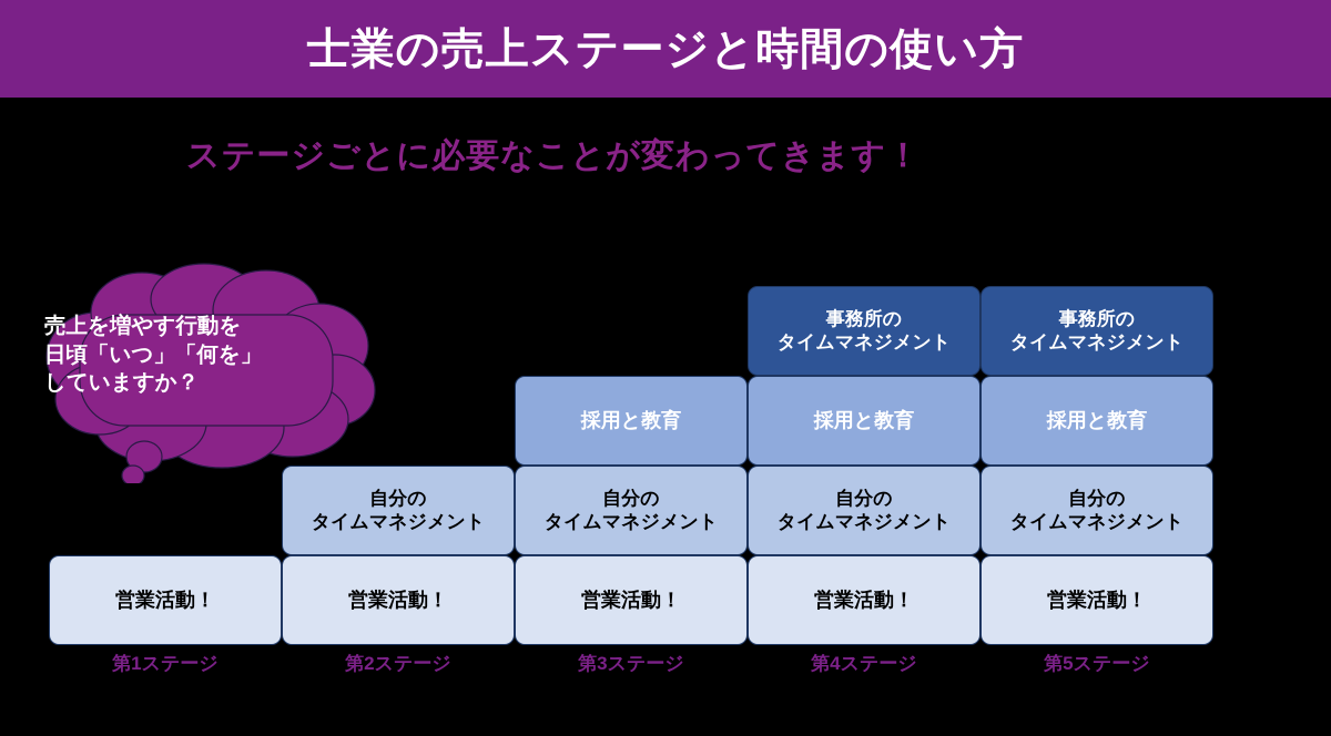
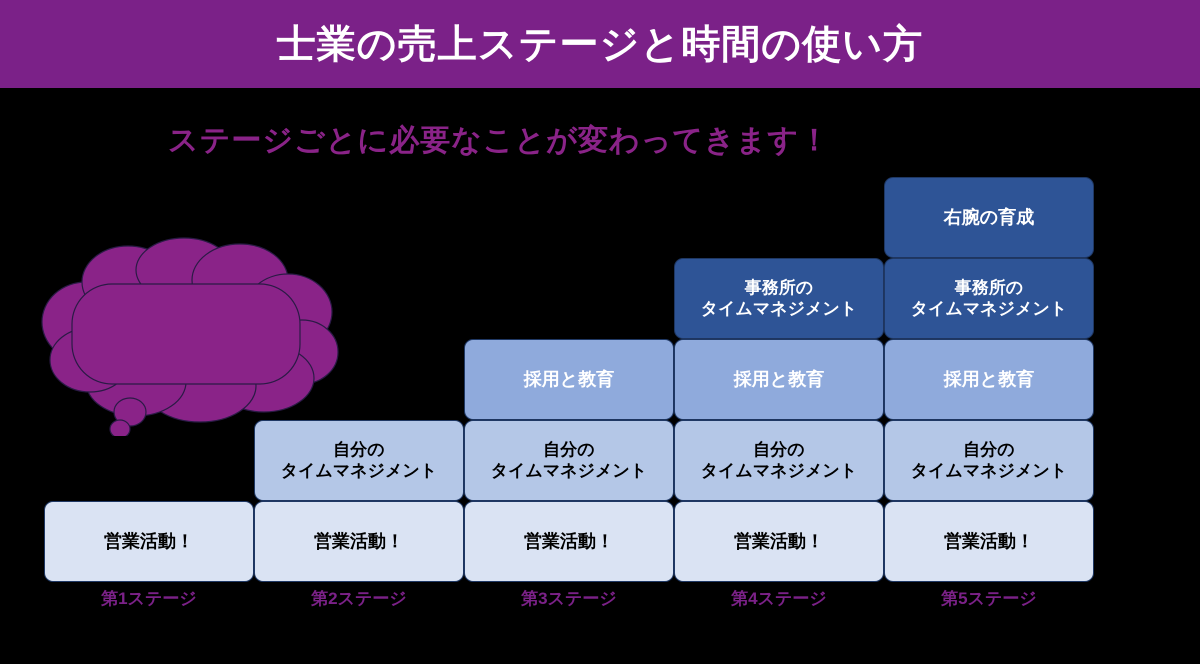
  士業の売上ステージと時間の使い方
  ステージごとに必要なことが変わってきます！
- 売上を増やす行動を
- 日頃「いつ」「何を」
- していますか？
  営業活動！
  自分の
  タイムマネジメント
  営業活動！
  採用と教育
  自分の
  タイムマネジメント
  営業活動！
  事務所の
  タイムマネジメント
  採用と教育
  自分の
  タイムマネジメント
  営業活動！
+ 右腕の育成
  事務所の
  タイムマネジメント
  採用と教育
  自分の
  タイムマネジメント
  営業活動！
  第1ステージ
  第2ステージ
  第3ステージ
  第4ステージ
  第5ステージ
